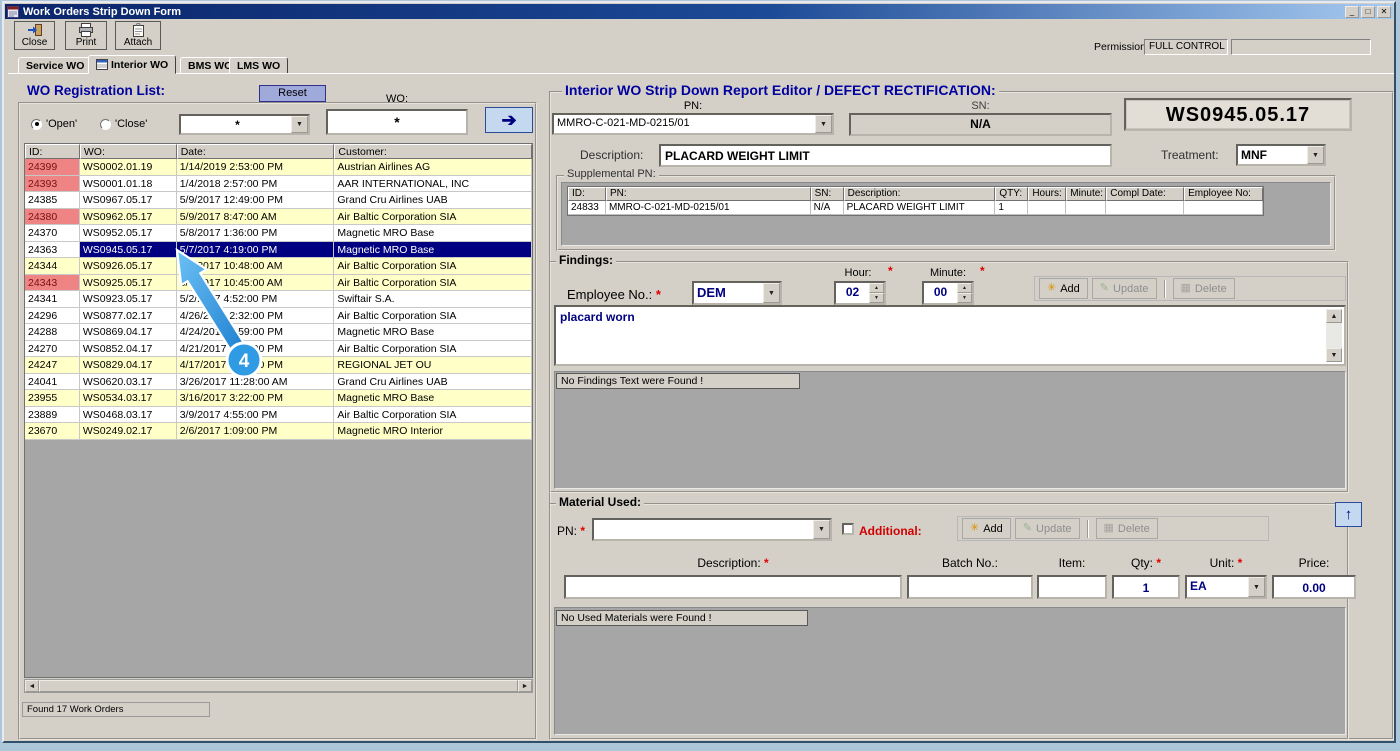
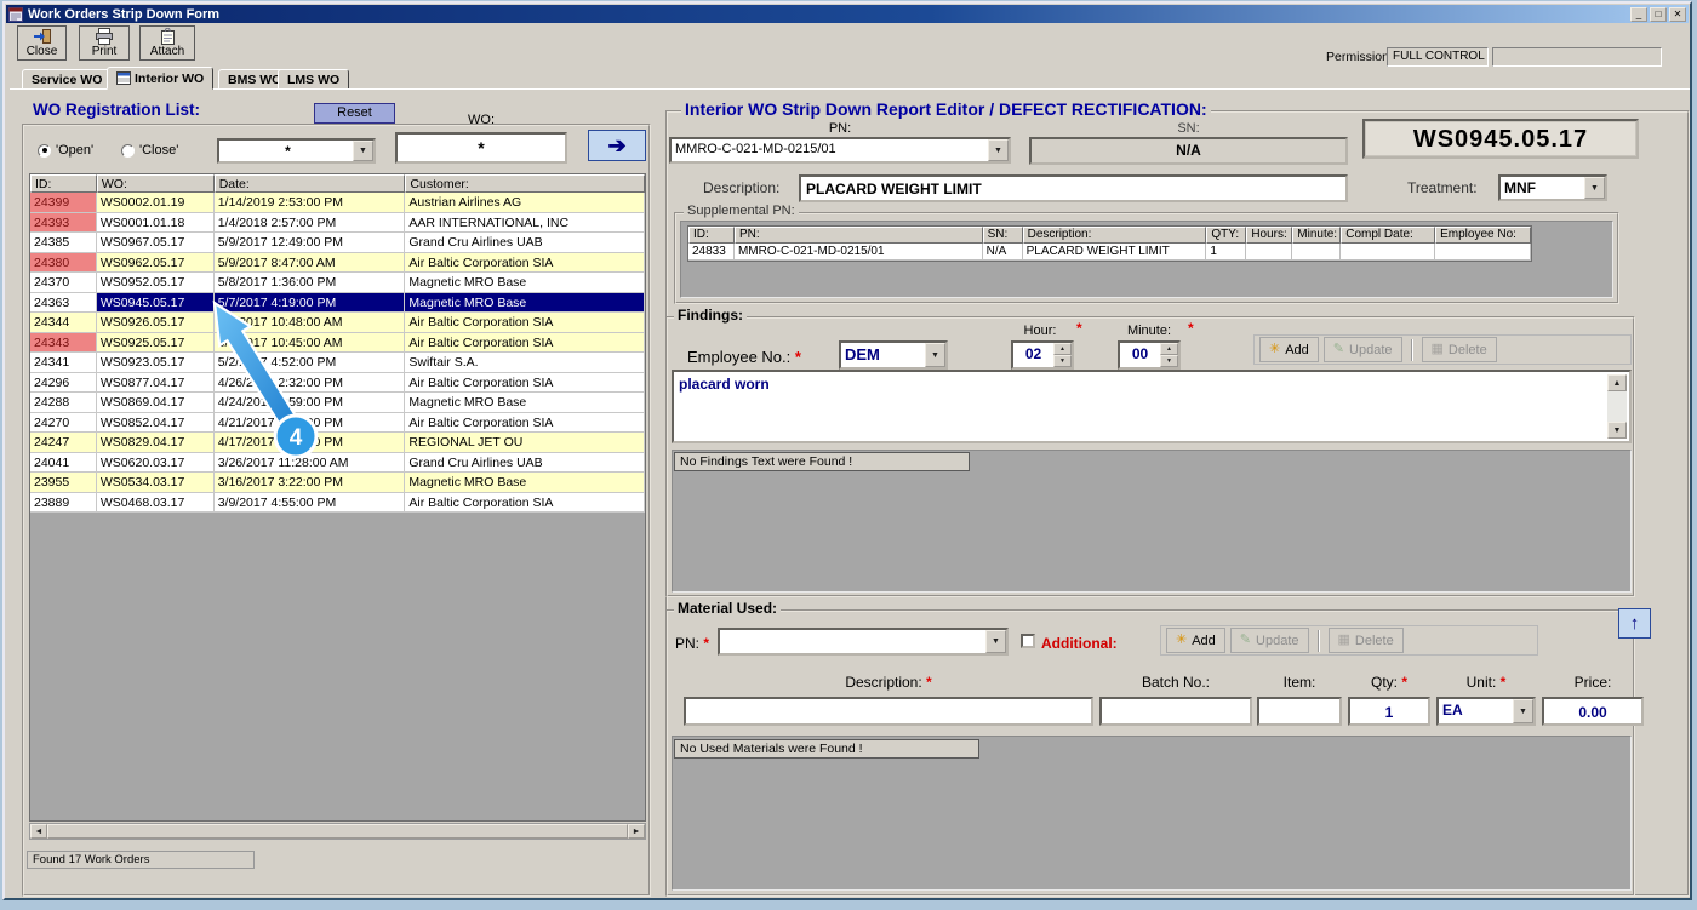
  Work Orders Strip Down Form
  _
  □
  ✕
  Close
  Print
  Attach
  Permission
  FULL CONTROL
  Service WO
  Interior WO
  BMS W
  LMS WO
  WO Registration List:
  Reset
  WO:
  *
  ➔
  'Open'
  'Close'
  *
  ID:
  WO:
  Date:
  Customer:
  24399
  WS0002.01.19
  1/14/2019 2:53:00 PM
  Austrian Airlines AG
  24393
  WS0001.01.18
  1/4/2018 2:57:00 PM
  AAR INTERNATIONAL, INC
  24385
  WS0967.05.17
  5/9/2017 12:49:00 PM
  Grand Cru Airlines UAB
  24380
  WS0962.05.17
  5/9/2017 8:47:00 AM
  Air Baltic Corporation SIA
  24370
  WS0952.05.17
  5/8/2017 1:36:00 PM
  Magnetic MRO Base
  24363
  WS0945.05.17
  5/7/2017 4:19:00 PM
  Magnetic MRO Base
  24344
  WS0926.05.17
  017 10:48:00 AM
  Air Baltic Corporation SIA
  24343
  WS0925.05.17
  Air Baltic Corporation SIA
  24341
  WS0923.05.17
  5/2/ 4:52:00 PM
  Swiftair S.A.
  24296
- WS0877.02.17
+ WS0877.04.17
  4/26/2 2:32:00 PM
  Air Baltic Corporation SIA
  24288
  WS0869.04.17
  4/24/20159:00 PM
  Magnetic MRO Base
  24270
  WS0852.04.17
  Air Baltic Corporation SIA
  24247
  WS0829.04.17
  REGIONAL JET OU
  24041
  WS0620.03.17
  3/26/2017 11:28:00 AM
  Grand Cru Airlines UAB
  23955
  WS0534.03.17
  3/16/2017 3:22:00 PM
  Magnetic MRO Base
  23889
  WS0468.03.17
  3/9/2017 4:55:00 PM
  Air Baltic Corporation SIA
- 23670
- WS0249.02.17
- 2/6/2017 1:09:00 PM
- Magnetic MRO Interior
  Found 17 Work Orders
  Interior WO Strip Down Report Editor / DEFECT RECTIFICATION:
  PN:
  SN:
  MMRO-C-021-MD-0215/01
  N/A
  WS0945.05.17
  Description:
  PLACARD WEIGHT LIMIT
  Treatment:
  MNF
  Supplemental PN:
  ID:
  PN:
  SN:
  Description:
  QTY:
  Hours:
  Minute:
  Compl Date:
  Employee No:
  24833
  MMRO-C-021-MD-0215/01
  N/A
  PLACARD WEIGHT LIMIT
  1
  Findings:
  Employee No.: *
  DEM
  Hour:
  *
  02
  Minute:
  *
  00
  ✳
  Add
  ✎
  Update
  ▦
  Delete
  placard worn
  No Findings Text were Found !
  Material Used:
  PN: *
  Additional:
  ✳
  Add
  ✎
  Update
  ▦
  Delete
  ↑
  Description: *
  Batch No.:
  Item:
  Qty: *
  Unit: *
  Price:
  1
  EA
  0.00
  No Used Materials were Found !
  4
